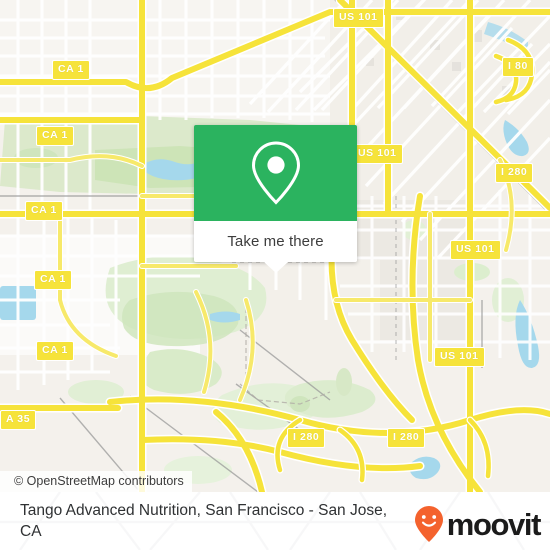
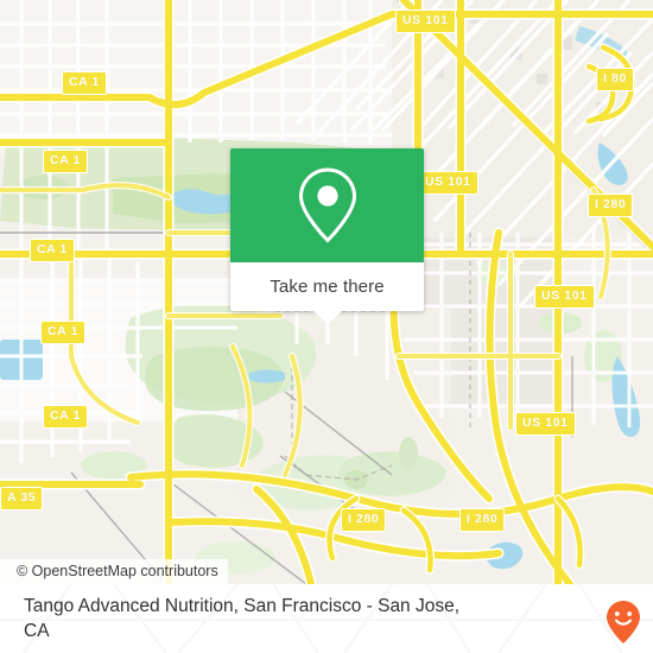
  US 101
  I 80
  CA 1
  CA 1
  US 101
  I 280
  CA 1
  US 101
  CA 1
  CA 1
  US 101
  A 35
  I 280
  I 280
  © OpenStreetMap contributors
  Take me there
  Tango Advanced Nutrition, San Francisco - San Jose, CA
- moovit
